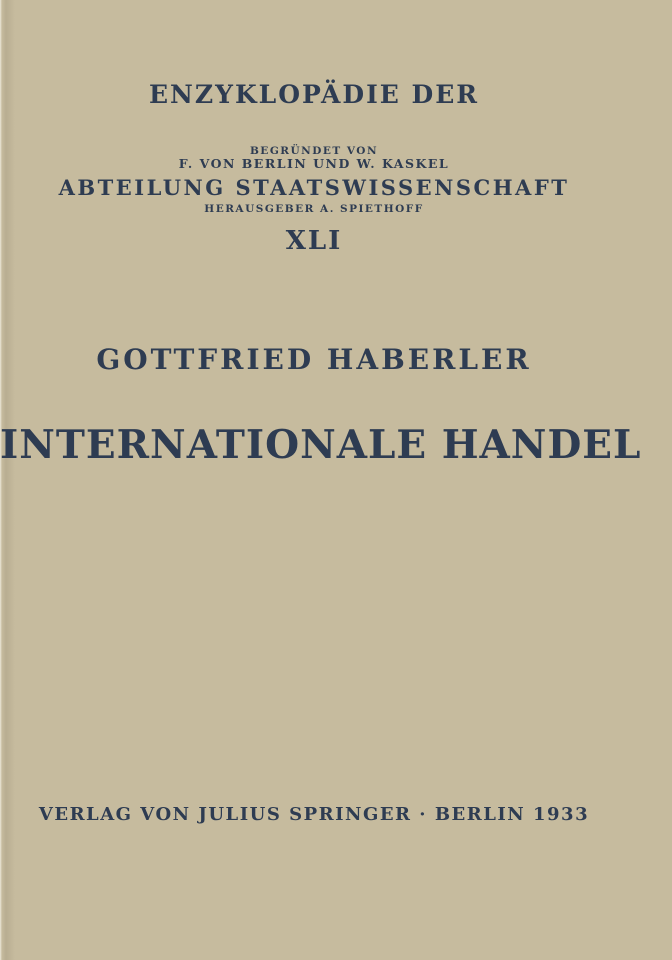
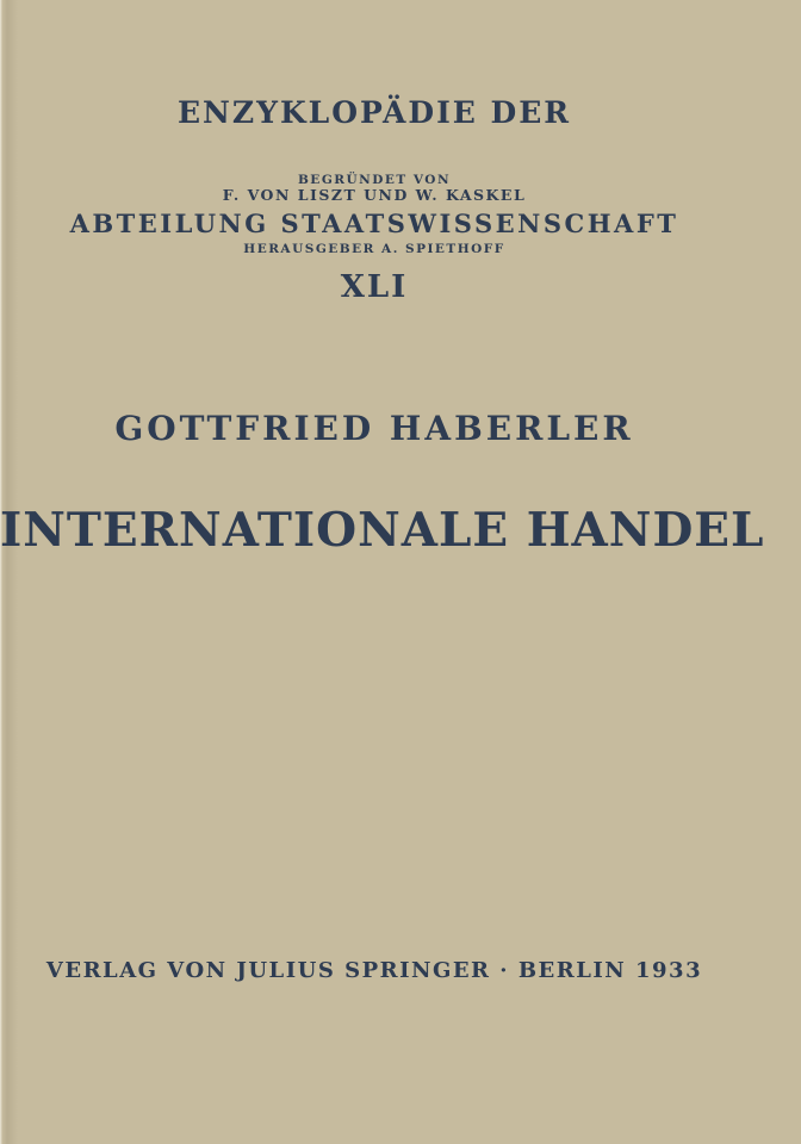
  ENZYKLOPÄDIE DER
  BEGRÜNDET VON
- F. VON BERLIN UND W. KASKEL
+ F. VON LISZT UND W. KASKEL
  ABTEILUNG STAATSWISSENSCHAFT
  HERAUSGEBER A. SPIETHOFF
  XLI
  GOTTFRIED HABERLER
  INTERNATIONALE HANDEL
  VERLAG VON JULIUS SPRINGER · BERLIN 1933
